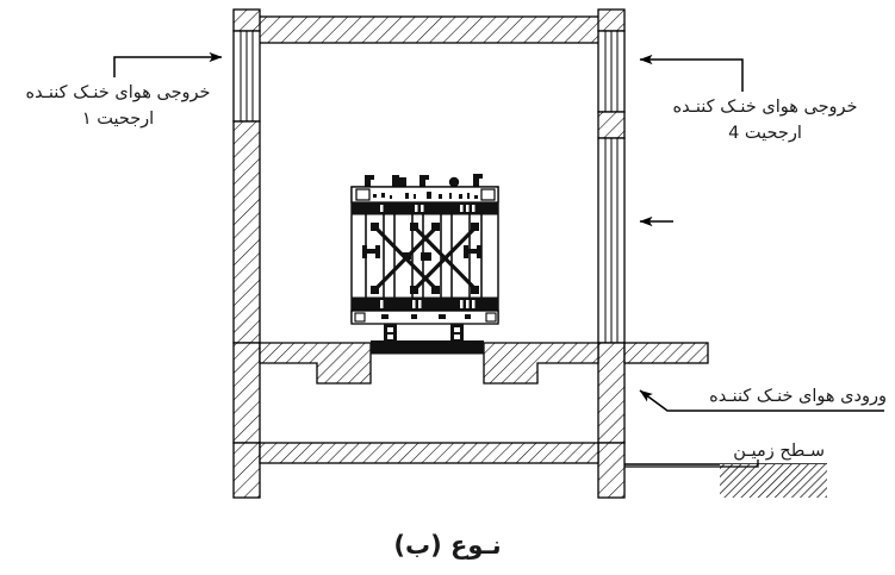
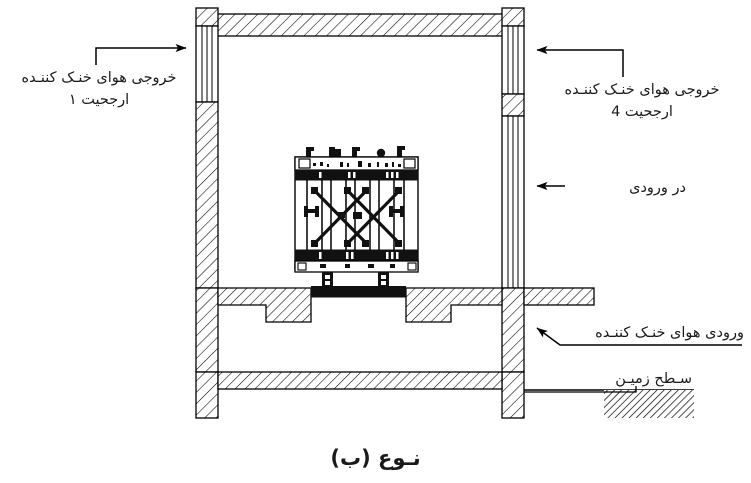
  خروجی هوای خنـک کننـده
  ارجحیت ۱
  خروجی هوای خنـک کننـده
  ارجحیت 4
+ در ورودی
  ورودی هوای خنـک کننـده
  سـطح زمیـن
  نـوع (ب)
